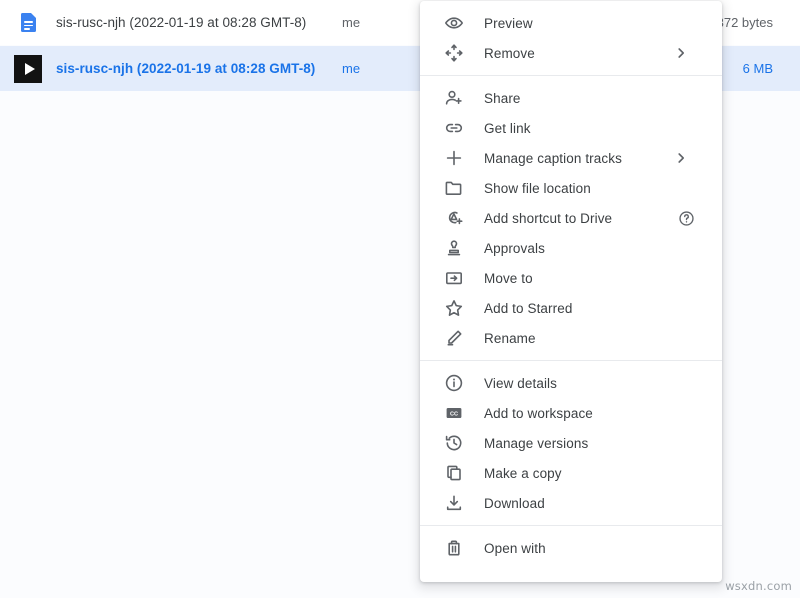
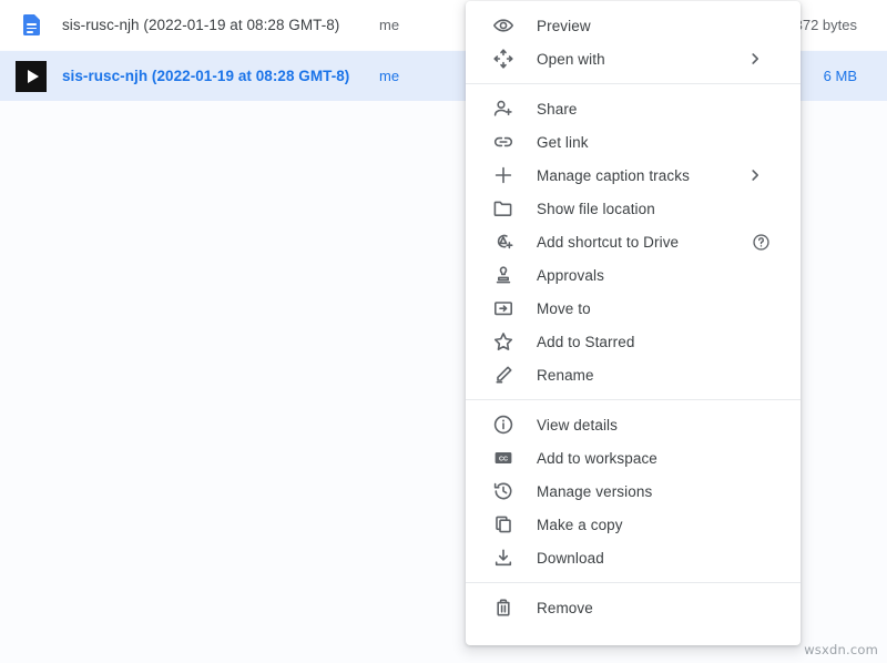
  sis-rusc-njh (2022-01-19 at 08:28 GMT-8)
  me
  72 bytes
  sis-rusc-njh (2022-01-19 at 08:28 GMT-8)
  me
  6 MB
  Preview
- Remove
+ Open with
  Share
  Get link
  Manage caption tracks
  Show file location
  Add shortcut to Drive
  Approvals
  Move to
  Add to Starred
  Rename
  View details
  Add to workspace
  Manage versions
  Make a copy
  Download
- Open with
+ Remove
  wsxdn.com
